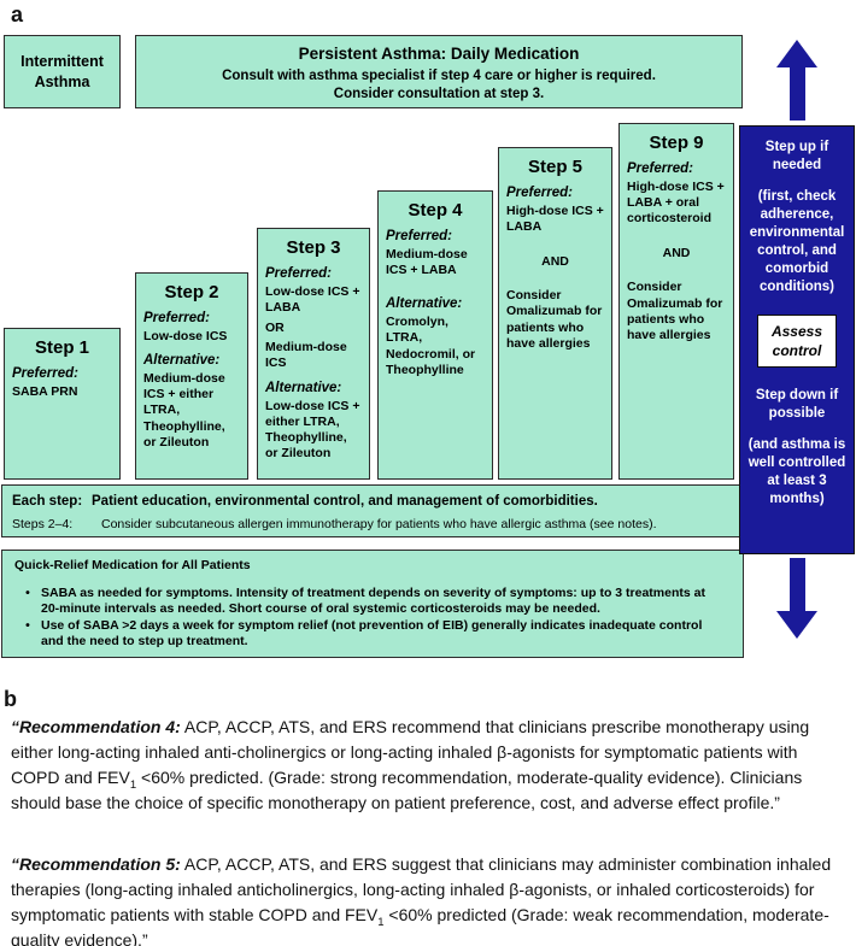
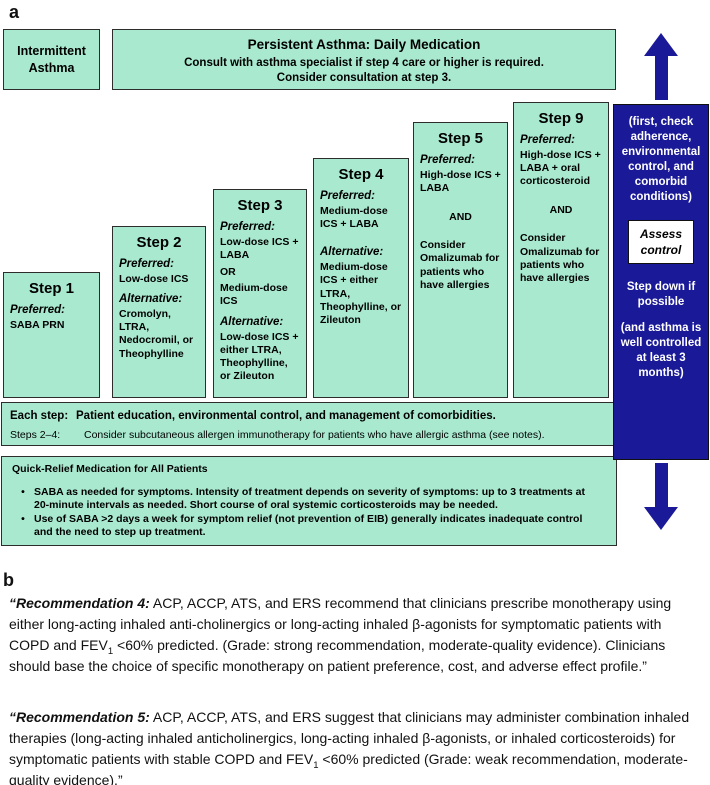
  a
  Intermittent Asthma
  Persistent Asthma: Daily Medication
  Consult with asthma specialist if step 4 care or higher is required.
  Consider consultation at step 3.
  Step 1
  Preferred:
  SABA PRN
  Step 2
  Preferred:
  Low-dose ICS
  Alternative:
- Medium-dose ICS + either LTRA, Theophylline, or Zileuton
+ Cromolyn, LTRA, Nedocromil, or Theophylline
  Step 3
  Preferred:
  Low-dose ICS + LABA
  OR
  Medium-dose ICS
  Alternative:
  Low-dose ICS + either LTRA, Theophylline, or Zileuton
  Step 4
  Preferred:
  Medium-dose ICS + LABA
  Alternative:
- Cromolyn, LTRA, Nedocromil, or Theophylline
+ Medium-dose ICS + either LTRA, Theophylline, or Zileuton
  Step 5
  Preferred:
  High-dose ICS + LABA
  AND
  Consider Omalizumab for patients who have allergies
  Step 9
  Preferred:
  High-dose ICS + LABA + oral corticosteroid
  AND
  Consider Omalizumab for patients who have allergies
  Each step:
  Patient education, environmental control, and management of comorbidities.
  Steps 2–4:
  Consider subcutaneous allergen immunotherapy for patients who have allergic asthma (see notes).
  Quick-Relief Medication for All Patients
  •
  SABA as needed for symptoms. Intensity of treatment depends on severity of symptoms: up to 3 treatments at 20-minute intervals as needed. Short course of oral systemic corticosteroids may be needed.
  •
  Use of SABA >2 days a week for symptom relief (not prevention of EIB) generally indicates inadequate control and the need to step up treatment.
- Step up if needed
  (first, check adherence, environmental control, and comorbid conditions)
  Assess control
  Step down if possible
  (and asthma is well controlled at least 3 months)
  b
  “Recommendation 4: ACP, ACCP, ATS, and ERS recommend that clinicians prescribe monotherapy using either long-acting inhaled anti-cholinergics or long-acting inhaled β-agonists for symptomatic patients with COPD and FEV1 <60% predicted. (Grade: strong recommendation, moderate-quality evidence). Clinicians should base the choice of specific monotherapy on patient preference, cost, and adverse effect profile.”
  “Recommendation 5: ACP, ACCP, ATS, and ERS suggest that clinicians may administer combination inhaled therapies (long-acting inhaled anticholinergics, long-acting inhaled β-agonists, or inhaled corticosteroids) for symptomatic patients with stable COPD and FEV1 <60% predicted (Grade: weak recommendation, moderate-quality evidence).”
